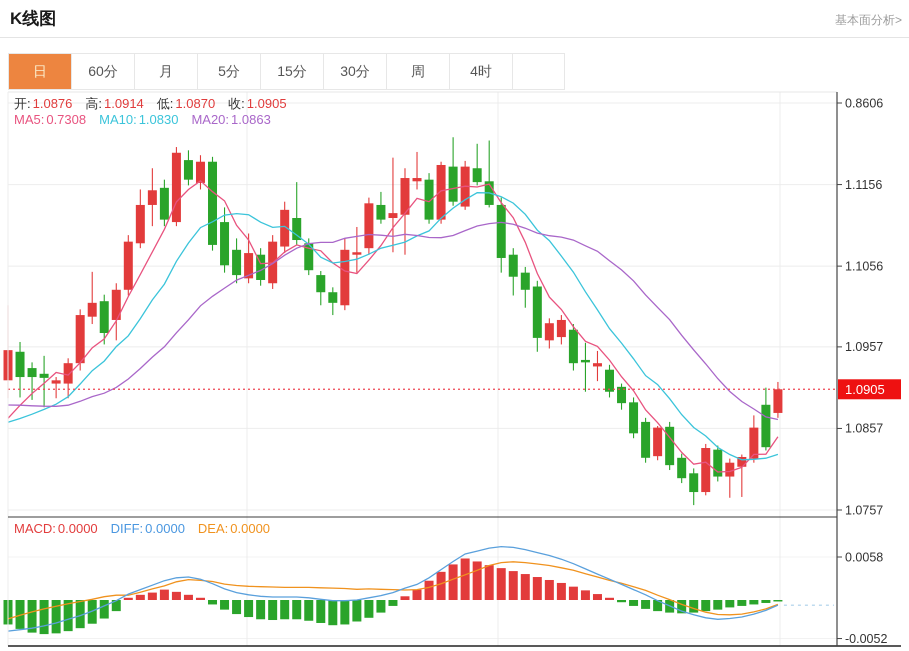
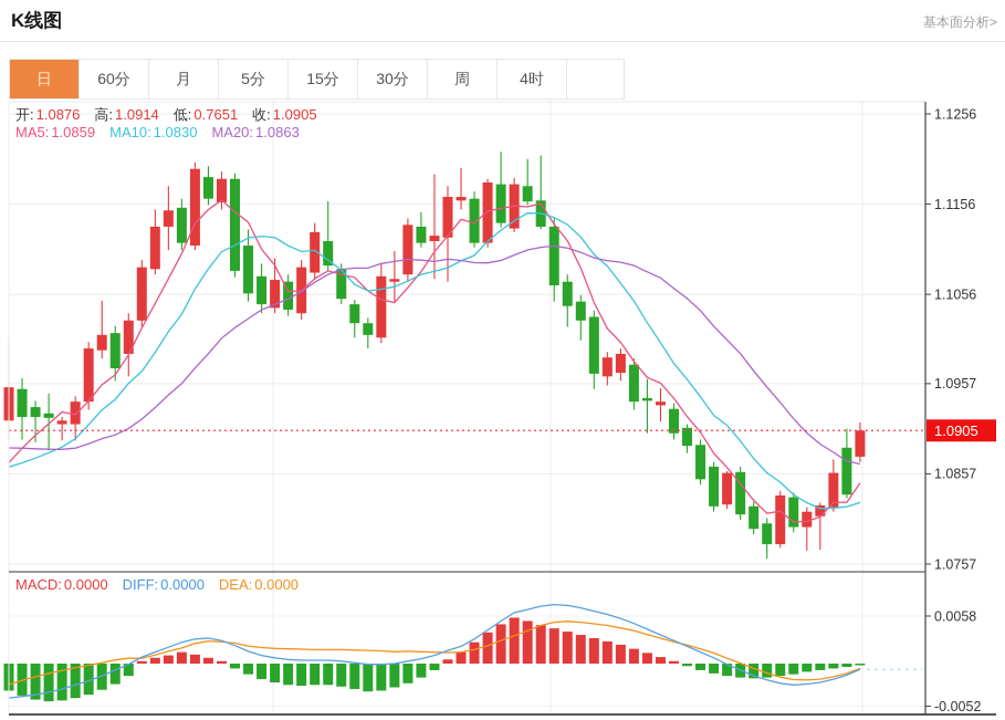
  K线图
  基本面分析>
  日
  60分
  月
  5分
  15分
  30分
  周
  4时
  1.0905
- 0.8606
+ 1.1256
  1.1156
  1.1056
  1.0957
  1.0857
  1.0757
  0.0058
  -0.0052
- 开: 1.0876 高: 1.0914 低: 1.0870 收: 1.0905
+ 开: 1.0876 高: 1.0914 低: 0.7651 收: 1.0905
- MA5: 0.7308 MA10: 1.0830 MA20: 1.0863
+ MA5: 1.0859 MA10: 1.0830 MA20: 1.0863
  MACD: 0.0000 DIFF: 0.0000 DEA: 0.0000
